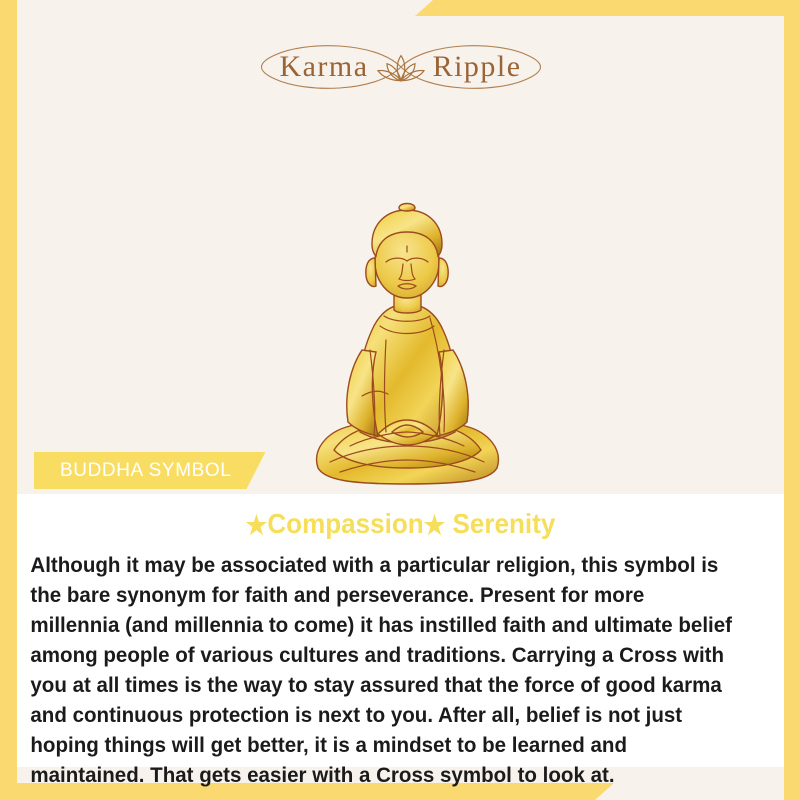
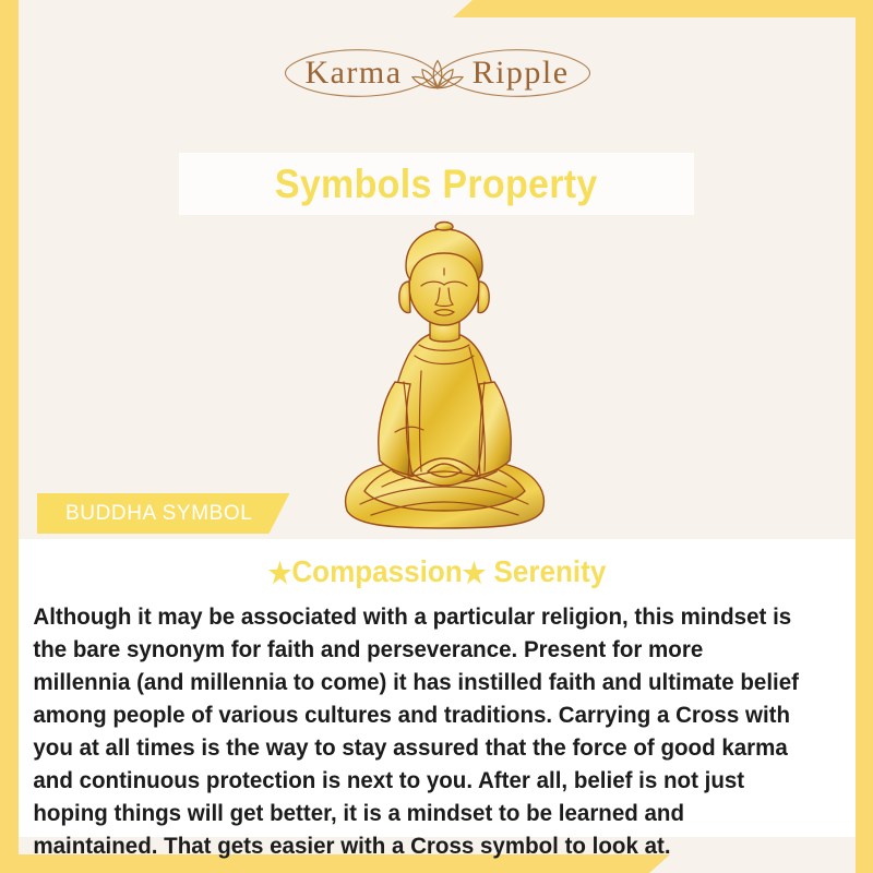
  Karma Ripple
+ Symbols Property
  BUDDHA SYMBOL
  ★Compassion★ Serenity
- Although it may be associated with a particular religion, this symbol is the bare synonym for faith and perseverance. Present for more millennia (and millennia to come) it has instilled faith and ultimate belief among people of various cultures and traditions. Carrying a Cross with you at all times is the way to stay assured that the force of good karma and continuous protection is next to you. After all, belief is not just hoping things will get better, it is a mindset to be learned and maintained. That gets easier with a Cross symbol to look at.
+ Although it may be associated with a particular religion, this mindset is the bare synonym for faith and perseverance. Present for more millennia (and millennia to come) it has instilled faith and ultimate belief among people of various cultures and traditions. Carrying a Cross with you at all times is the way to stay assured that the force of good karma and continuous protection is next to you. After all, belief is not just hoping things will get better, it is a mindset to be learned and maintained. That gets easier with a Cross symbol to look at.
